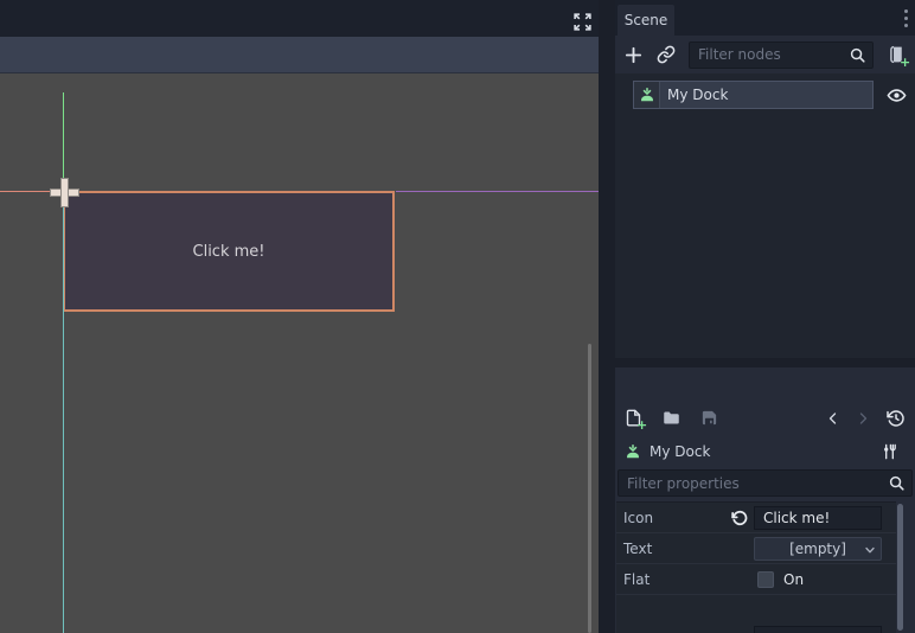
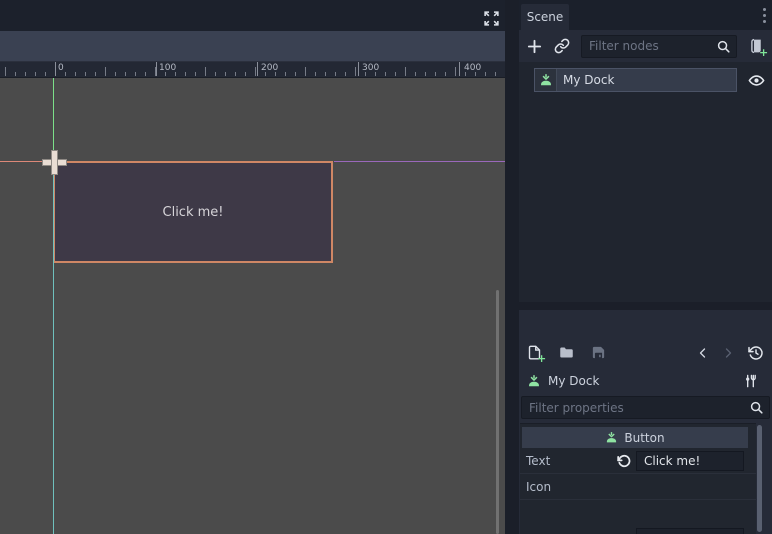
+ 0
+ 100
+ 200
+ 300
+ 400
  Click me!
  Scene
  Filter nodes
  +
  My Dock
  +
  My Dock
  Filter properties
+ Button
- Icon
+ Text
  Click me!
- Text
+ Icon
- [empty]
- Flat
- On
